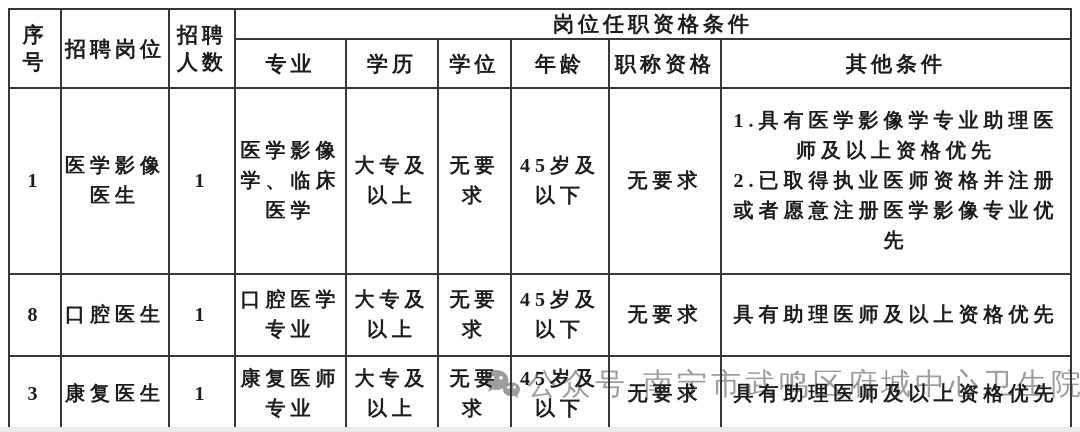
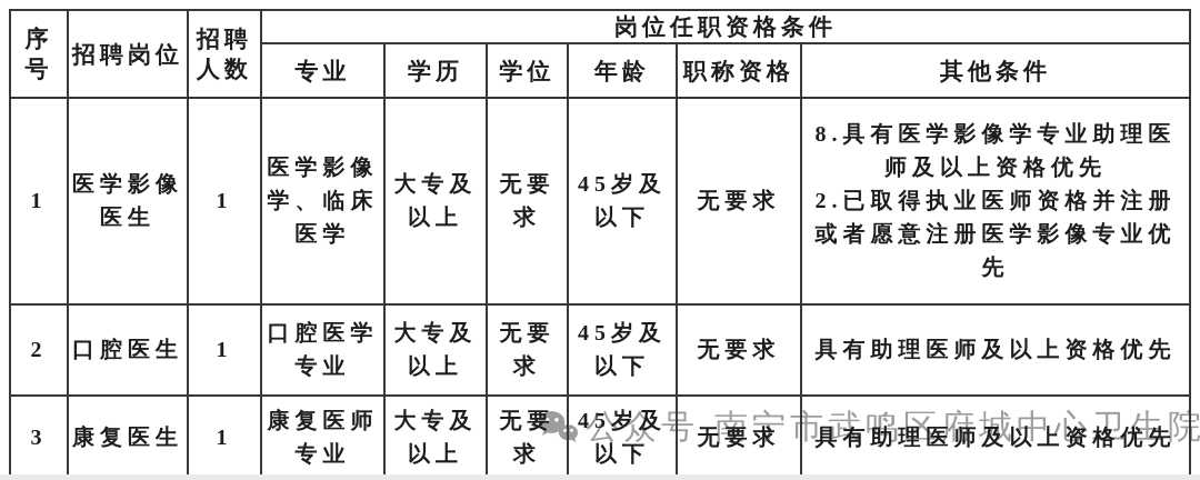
  公众号
  南宁市武鸣区府城中心卫生院
  序号	招聘岗位	招聘人数	岗位任职资格条件
  专业	学历	学位	年龄	职称资格	其他条件
- 1	医学影像医生	1	医学影像学、临床医学	大专及以上	无要求	45岁及以下	无要求	1.具有医学影像学专业助理医师及以上资格优先 2.已取得执业医师资格并注册或者愿意注册医学影像专业优先
+ 1	医学影像医生	1	医学影像学、临床医学	大专及以上	无要求	45岁及以下	无要求	8.具有医学影像学专业助理医师及以上资格优先 2.已取得执业医师资格并注册或者愿意注册医学影像专业优先
- 8	口腔医生	1	口腔医学专业	大专及以上	无要求	45岁及以下	无要求	具有助理医师及以上资格优先
+ 2	口腔医生	1	口腔医学专业	大专及以上	无要求	45岁及以下	无要求	具有助理医师及以上资格优先
  3	康复医生	1	康复医师专业	大专及以上	无要求	45岁及以下	无要求	具有助理医师及以上资格优先
